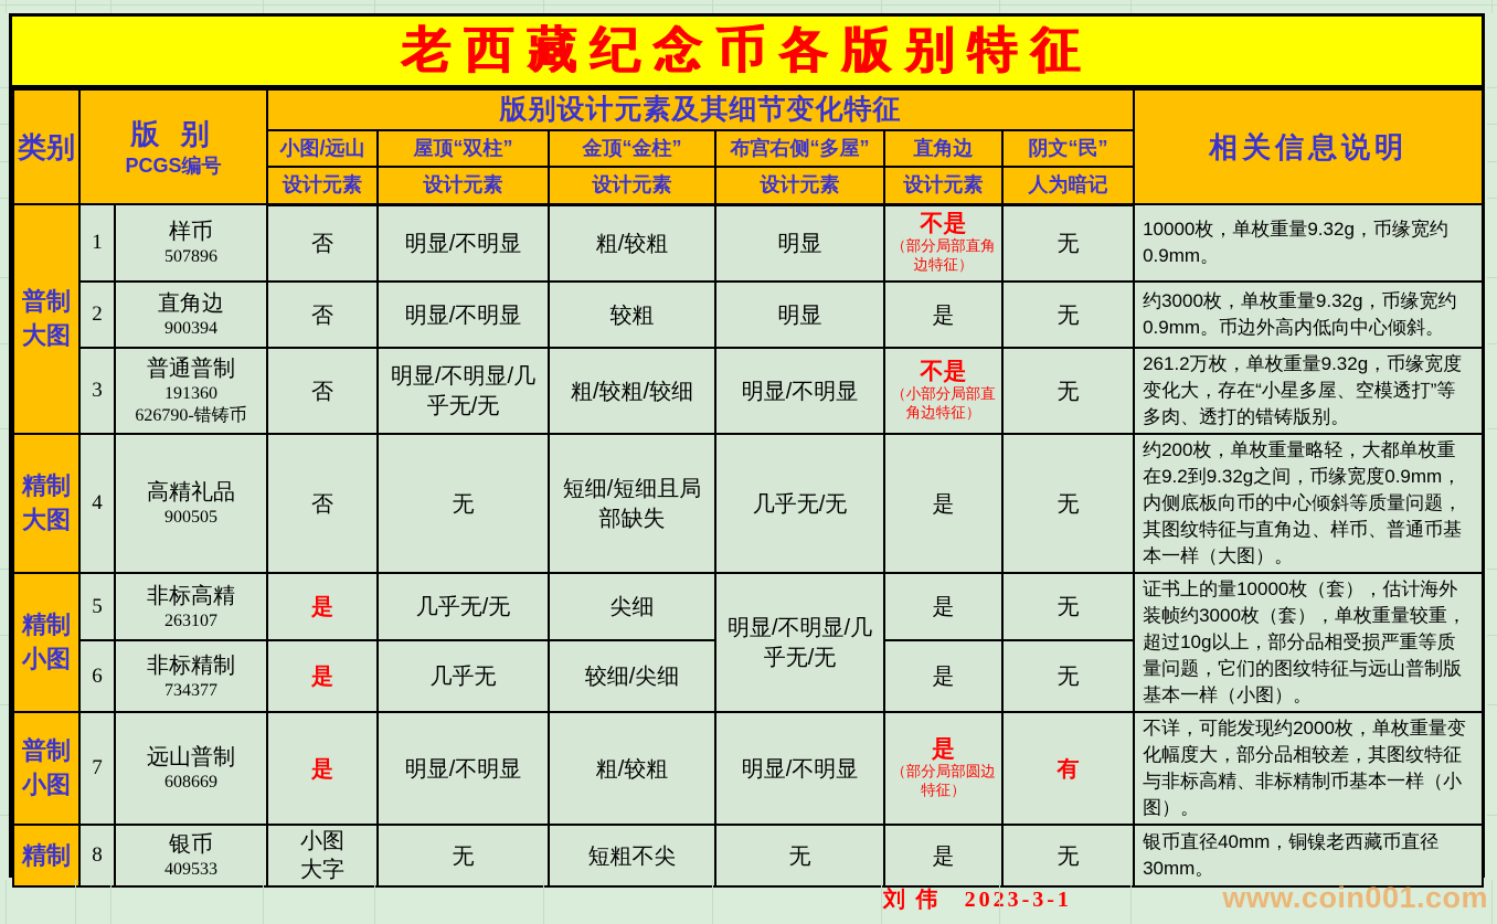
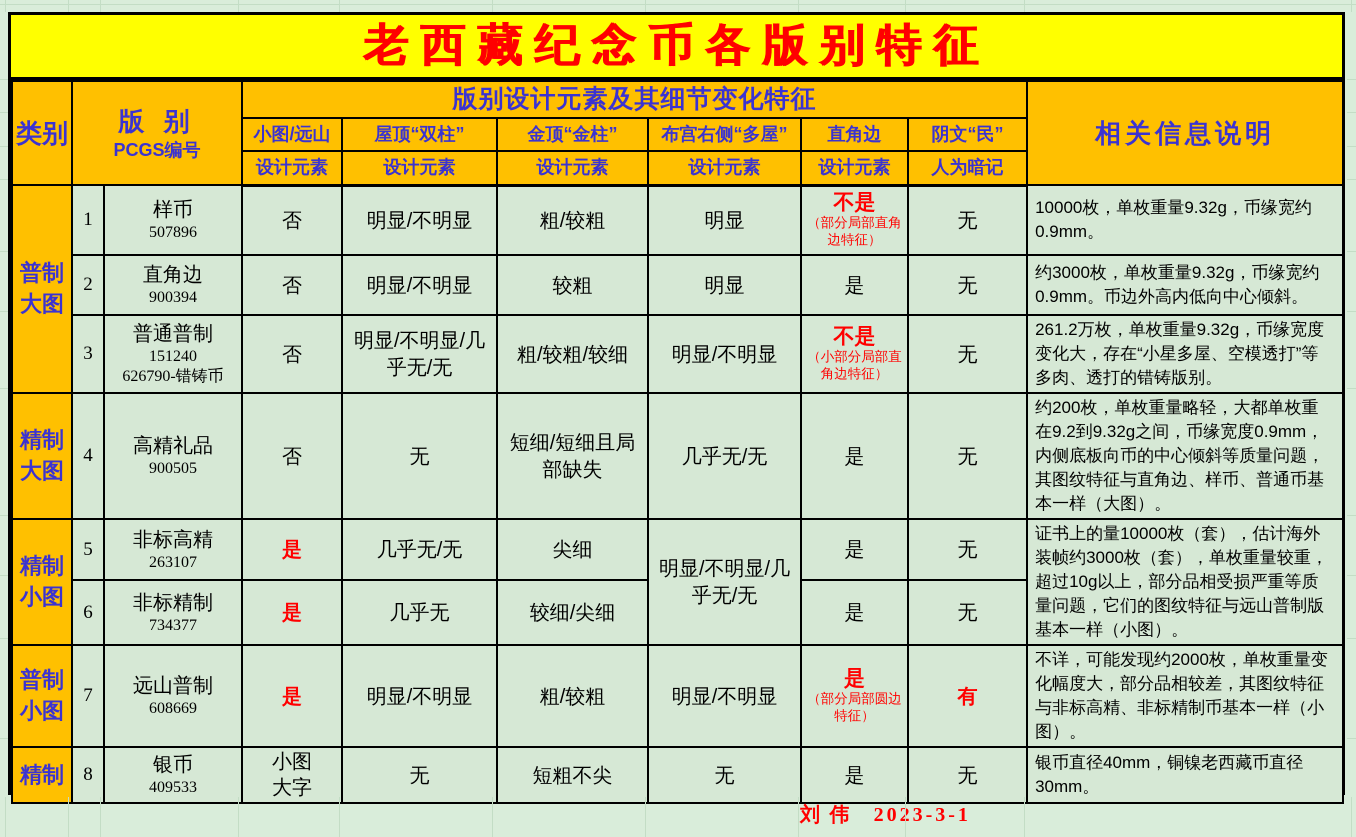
  老西藏纪念币各版别特征
  类别	版 别 PCGS编号	版别设计元素及其细节变化特征	相关信息说明
  小图/远山	屋顶“双柱”	金顶“金柱”	布宫右侧“多屋”	直角边	阴文“民”
  设计元素	设计元素	设计元素	设计元素	设计元素	人为暗记
  普制大图	1	样币 507896	否	明显/不明显	粗/较粗	明显	不是 （部分局部直角边特征）	无	10000枚，单枚重量9.32g，币缘宽约0.9mm。
  2	直角边 900394	否	明显/不明显	较粗	明显	是	无	约3000枚，单枚重量9.32g，币缘宽约0.9mm。币边外高内低向中心倾斜。
- 3	普通普制 191360 626790-错铸币	否	明显/不明显/几乎无/无	粗/较粗/较细	明显/不明显	不是 （小部分局部直角边特征）	无	261.2万枚，单枚重量9.32g，币缘宽度变化大，存在“小星多屋、空模透打”等多肉、透打的错铸版别。
+ 3	普通普制 151240 626790-错铸币	否	明显/不明显/几乎无/无	粗/较粗/较细	明显/不明显	不是 （小部分局部直角边特征）	无	261.2万枚，单枚重量9.32g，币缘宽度变化大，存在“小星多屋、空模透打”等多肉、透打的错铸版别。
  精制大图	4	高精礼品 900505	否	无	短细/短细且局部缺失	几乎无/无	是	无	约200枚，单枚重量略轻，大都单枚重在9.2到9.32g之间，币缘宽度0.9mm，内侧底板向币的中心倾斜等质量问题，其图纹特征与直角边、样币、普通币基本一样（大图）。
  精制小图	5	非标高精 263107	是	几乎无/无	尖细	明显/不明显/几乎无/无	是	无	证书上的量10000枚（套），估计海外装帧约3000枚（套），单枚重量较重，超过10g以上，部分品相受损严重等质量问题，它们的图纹特征与远山普制版基本一样（小图）。
  6	非标精制 734377	是	几乎无	较细/尖细	是	无
  普制小图	7	远山普制 608669	是	明显/不明显	粗/较粗	明显/不明显	是 （部分局部圆边特征）	有	不详，可能发现约2000枚，单枚重量变化幅度大，部分品相较差，其图纹特征与非标高精、非标精制币基本一样（小图）。
  精制	8	银币 409533	小图 大字	无	短粗不尖	无	是	无	银币直径40mm，铜镍老西藏币直径30mm。
  刘 伟 2023-3-1
- www.coin001.com
